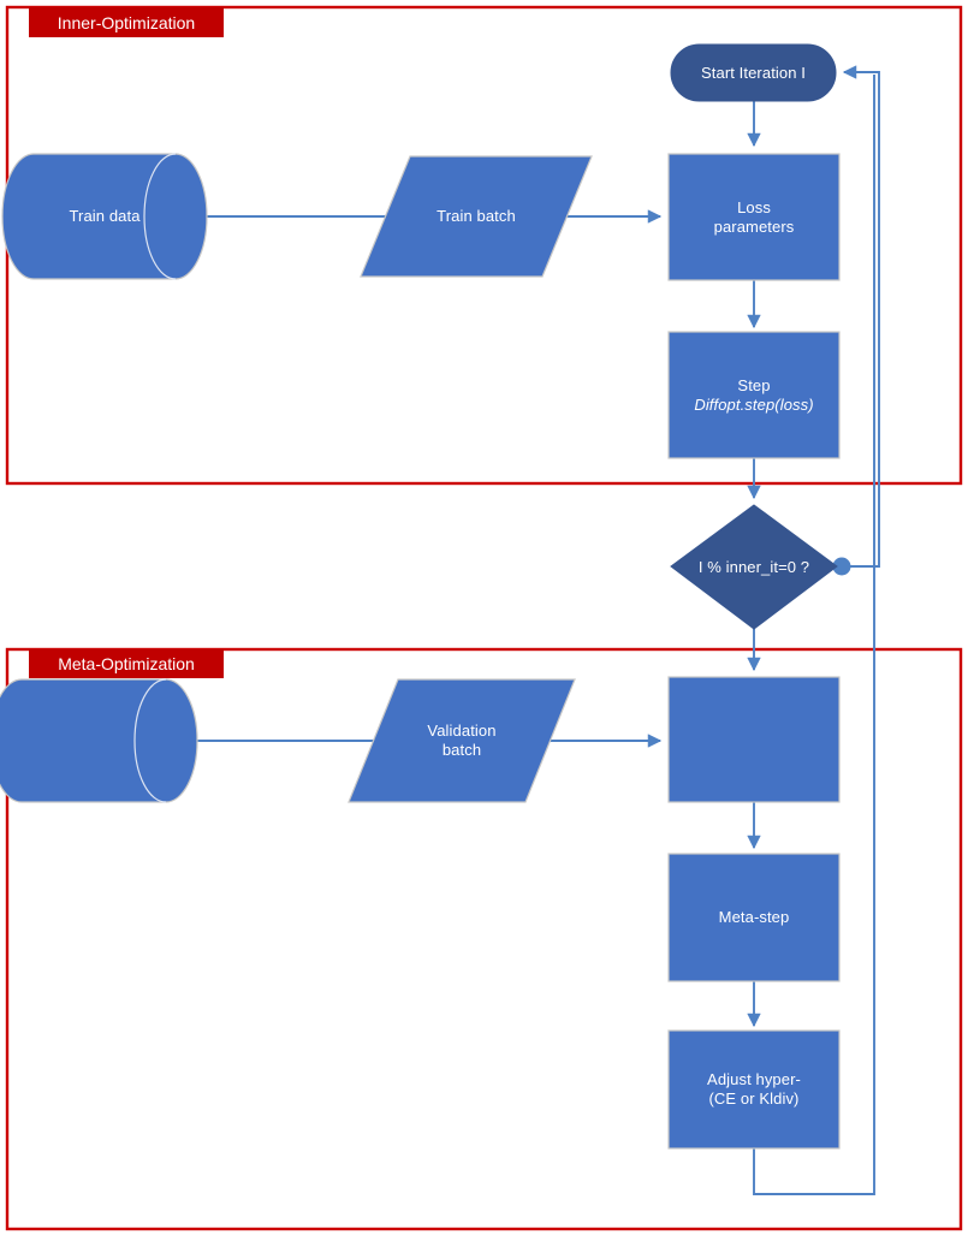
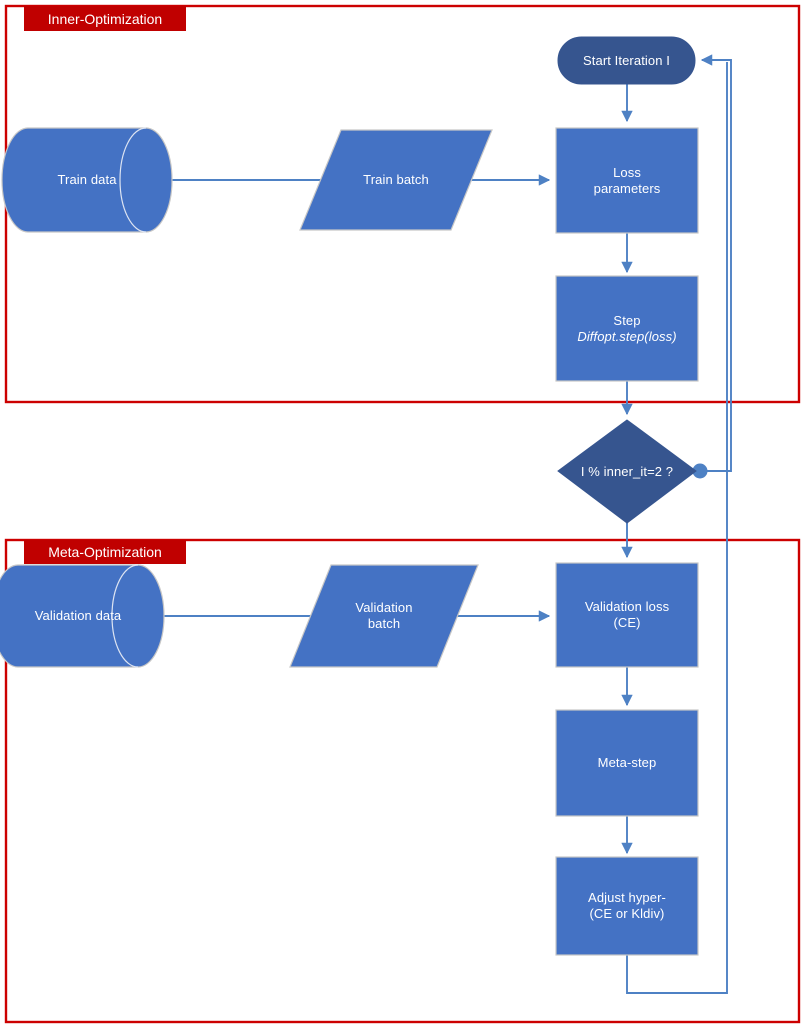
  Inner-Optimization
  Meta-Optimization
  Train data
  Train batch
  Start Iteration I
  Loss
  parameters
  Step
  Diffopt.step(loss)
- I % inner_it=0 ?
+ I % inner_it=2 ?
+ Validation data
  Validation
  batch
+ Validation loss
+ (CE)
  Meta-step
  Adjust hyper-
  (CE or Kldiv)
